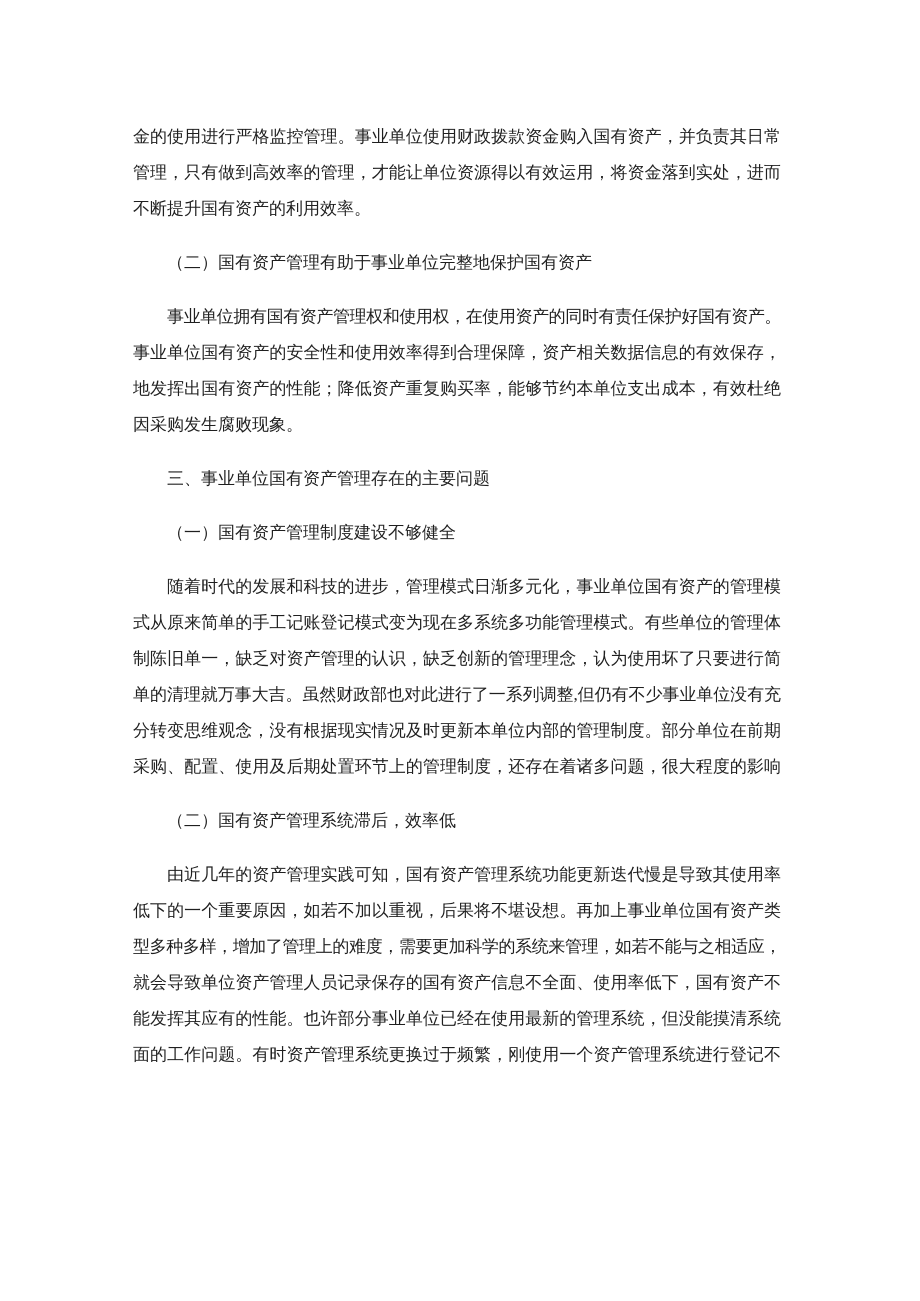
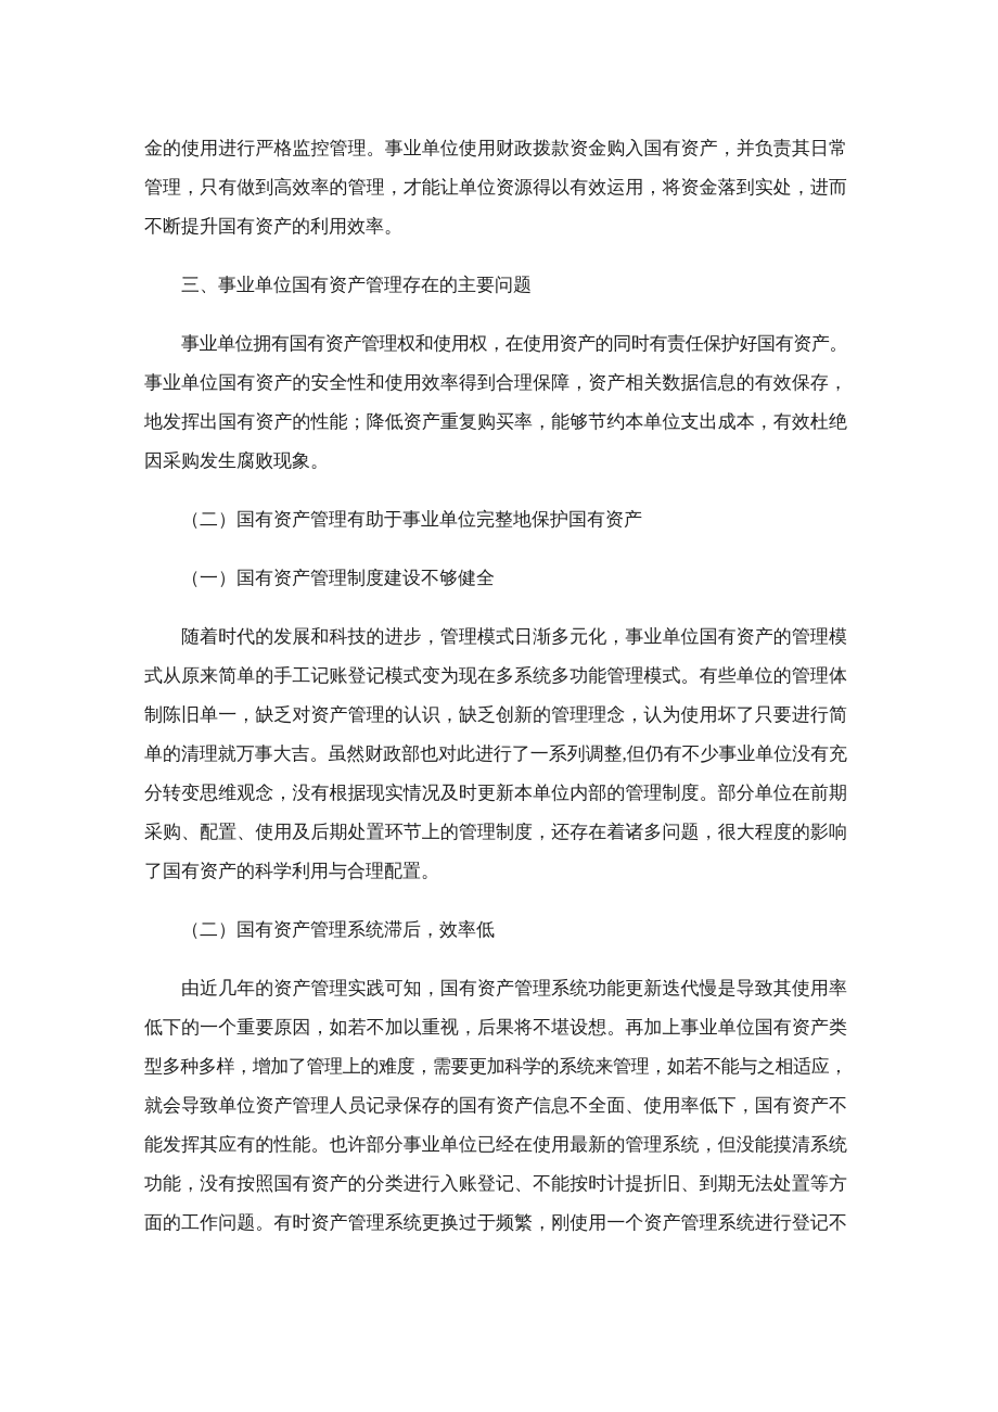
  金的使用进行严格监控管理。事业单位使用财政拨款资金购入国有资产，并负责其日常
  管理，只有做到高效率的管理，才能让单位资源得以有效运用，将资金落到实处，进而
  不断提升国有资产的利用效率。
- （二）国有资产管理有助于事业单位完整地保护国有资产
+ 三、事业单位国有资产管理存在的主要问题
  事业单位拥有国有资产管理权和使用权，在使用资产的同时有责任保护好国有资产。
  事业单位国有资产的安全性和使用效率得到合理保障，资产相关数据信息的有效保存，
  地发挥出国有资产的性能；降低资产重复购买率，能够节约本单位支出成本，有效杜绝
  因采购发生腐败现象。
- 三、事业单位国有资产管理存在的主要问题
+ （二）国有资产管理有助于事业单位完整地保护国有资产
  （一）国有资产管理制度建设不够健全
  随着时代的发展和科技的进步，管理模式日渐多元化，事业单位国有资产的管理模
  式从原来简单的手工记账登记模式变为现在多系统多功能管理模式。有些单位的管理体
  制陈旧单一，缺乏对资产管理的认识，缺乏创新的管理理念，认为使用坏了只要进行简
  单的清理就万事大吉。虽然财政部也对此进行了一系列调整,但仍有不少事业单位没有充
  分转变思维观念，没有根据现实情况及时更新本单位内部的管理制度。部分单位在前期
  采购、配置、使用及后期处置环节上的管理制度，还存在着诸多问题，很大程度的影响
+ 了国有资产的科学利用与合理配置。
  （二）国有资产管理系统滞后，效率低
  由近几年的资产管理实践可知，国有资产管理系统功能更新迭代慢是导致其使用率
  低下的一个重要原因，如若不加以重视，后果将不堪设想。再加上事业单位国有资产类
  型多种多样，增加了管理上的难度，需要更加科学的系统来管理，如若不能与之相适应，
  就会导致单位资产管理人员记录保存的国有资产信息不全面、使用率低下，国有资产不
  能发挥其应有的性能。也许部分事业单位已经在使用最新的管理系统，但没能摸清系统
+ 功能，没有按照国有资产的分类进行入账登记、不能按时计提折旧、到期无法处置等方
  面的工作问题。有时资产管理系统更换过于频繁，刚使用一个资产管理系统进行登记不
